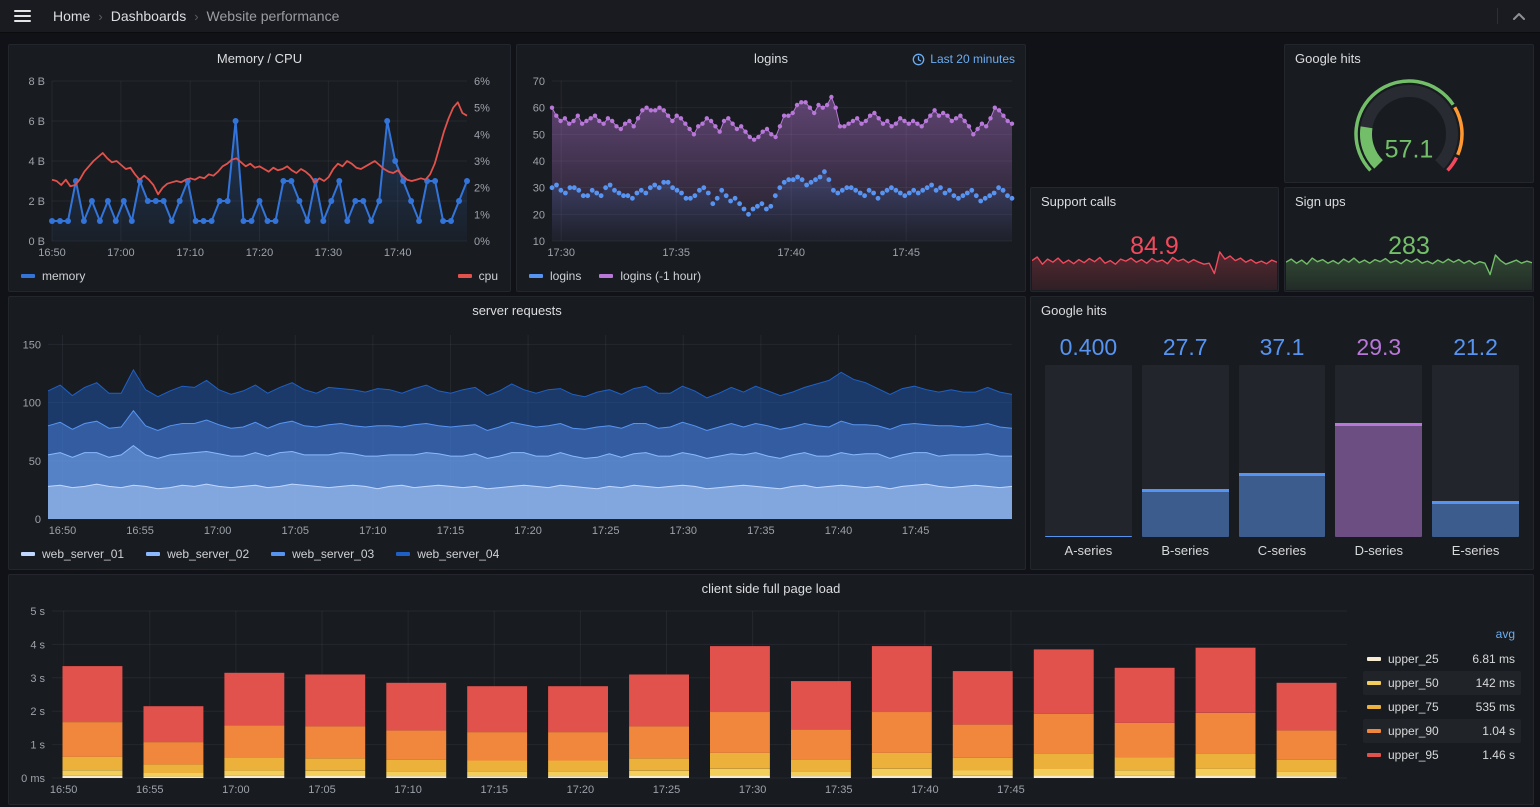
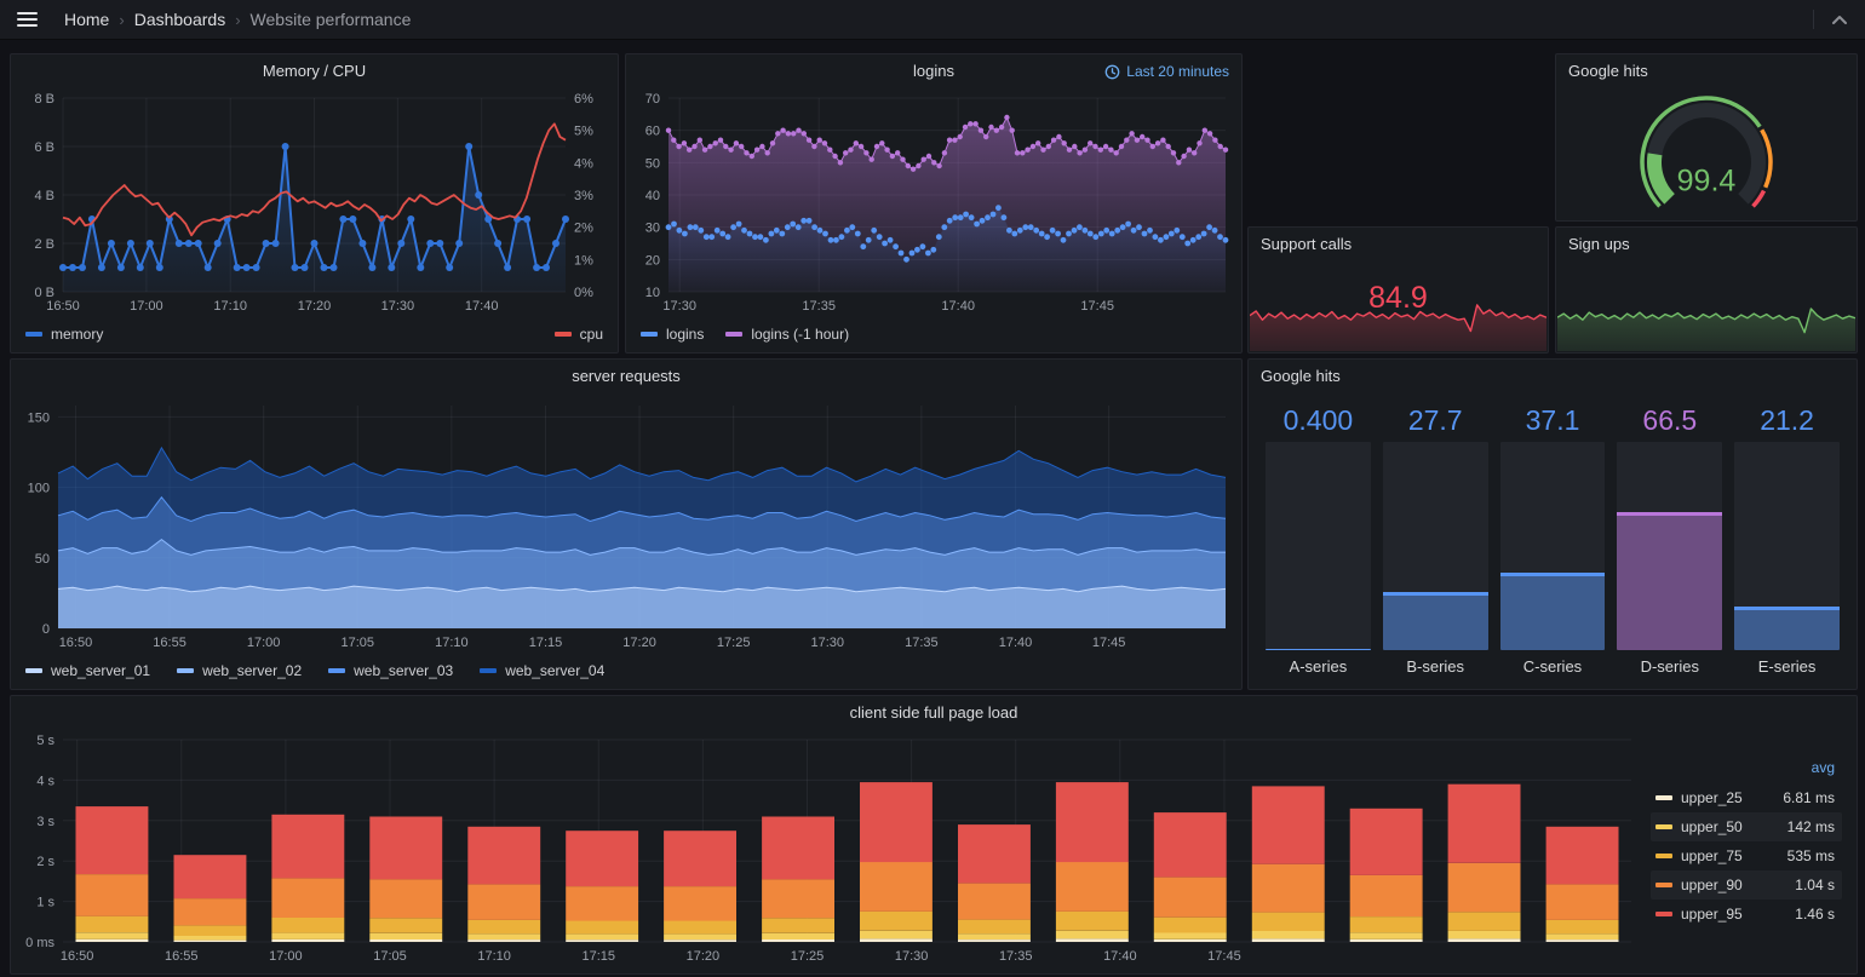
  Home
  ›
  Dashboards
  ›
  Website performance
  Memory / CPU
  16:50
  17:00
  17:10
  17:20
  17:30
  17:40
  8 B
  6 B
  4 B
  2 B
  0 B
  6%
  5%
  4%
  3%
  2%
  1%
  0%
  memory
  cpu
  logins
  Last 20 minutes
  17:30
  17:35
  17:40
  17:45
  70
  60
  50
  40
  30
  20
  10
  logins
  logins (-1 hour)
  Google hits
- 57.1
+ 99.4
  Support calls
  84.9
  Sign ups
- 283
  server requests
  16:50
  16:55
  17:00
  17:05
  17:10
  17:15
  17:20
  17:25
  17:30
  17:35
  17:40
  17:45
  150
  100
  50
  0
  web_server_01
  web_server_02
  web_server_03
  web_server_04
  Google hits
  0.400
  A-series
  27.7
  B-series
  37.1
  C-series
- 29.3
+ 66.5
  D-series
  21.2
  E-series
  client side full page load
  16:50
  16:55
  17:00
  17:05
  17:10
  17:15
  17:20
  17:25
  17:30
  17:35
  17:40
  17:45
  5 s
  4 s
  3 s
  2 s
  1 s
  0 ms
  avg
  upper_25
  6.81 ms
  upper_50
  142 ms
  upper_75
  535 ms
  upper_90
  1.04 s
  upper_95
  1.46 s
